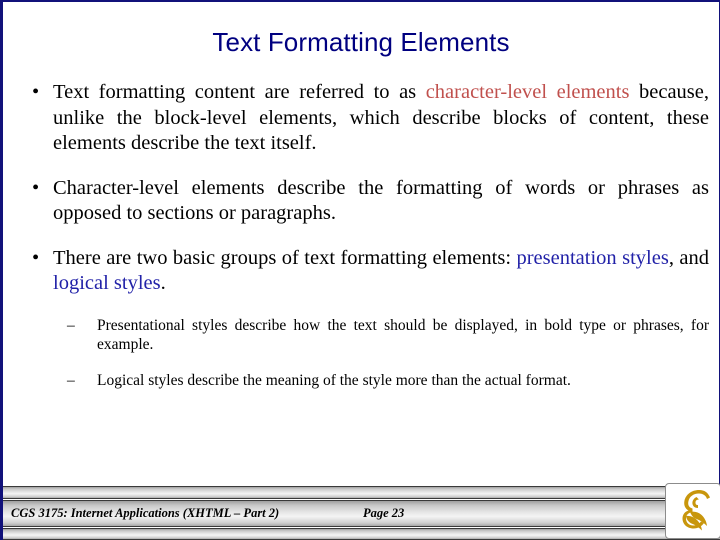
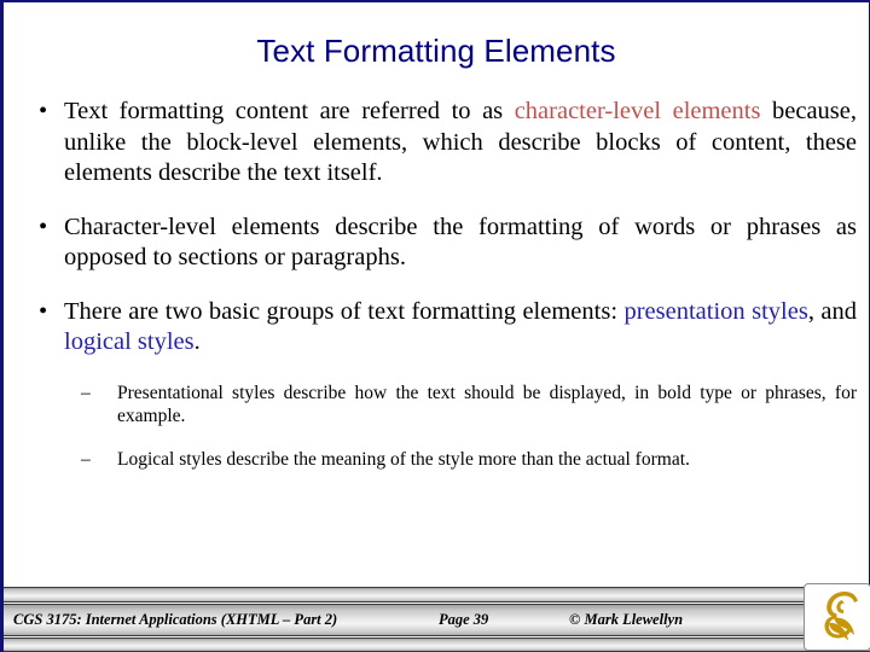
  Text Formatting Elements
  •
  Text formatting content are referred to as character-level elements because, unlike the block-level elements, which describe blocks of content, these elements describe the text itself.
  •
  Character-level elements describe the formatting of words or phrases as opposed to sections or paragraphs.
  •
  There are two basic groups of text formatting elements: presentation styles, and logical styles.
  –
  Presentational styles describe how the text should be displayed, in bold type or phrases, for example.
  –
  Logical styles describe the meaning of the style more than the actual format.
  CGS 3175: Internet Applications (XHTML – Part 2)
- Page 23
+ Page 39
+ © Mark Llewellyn
